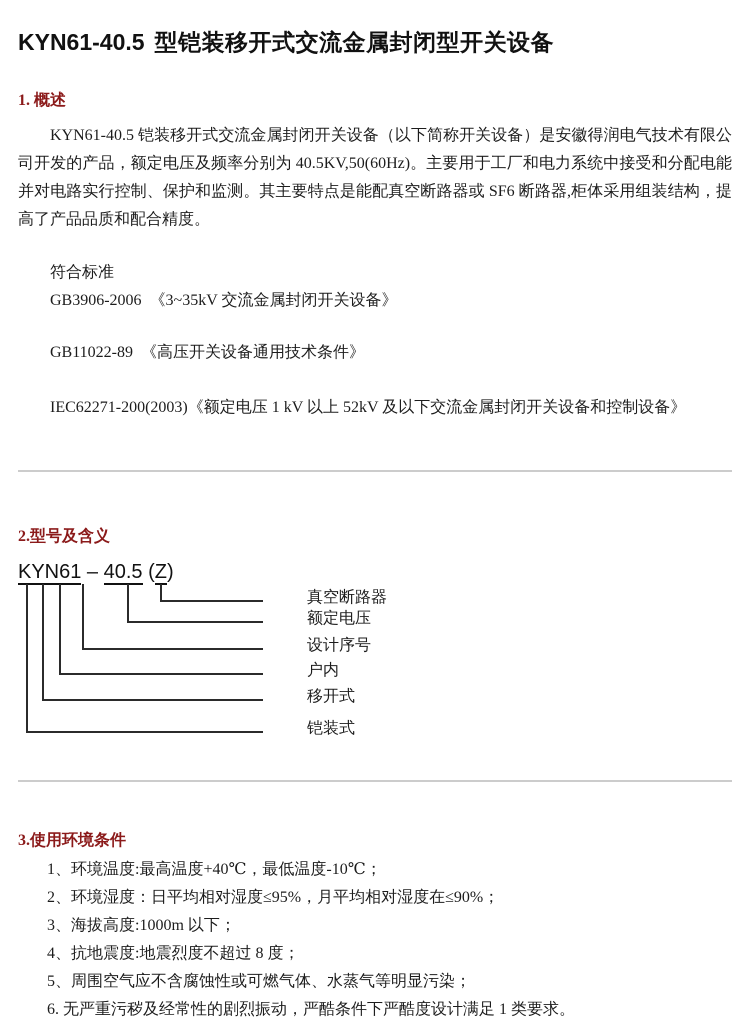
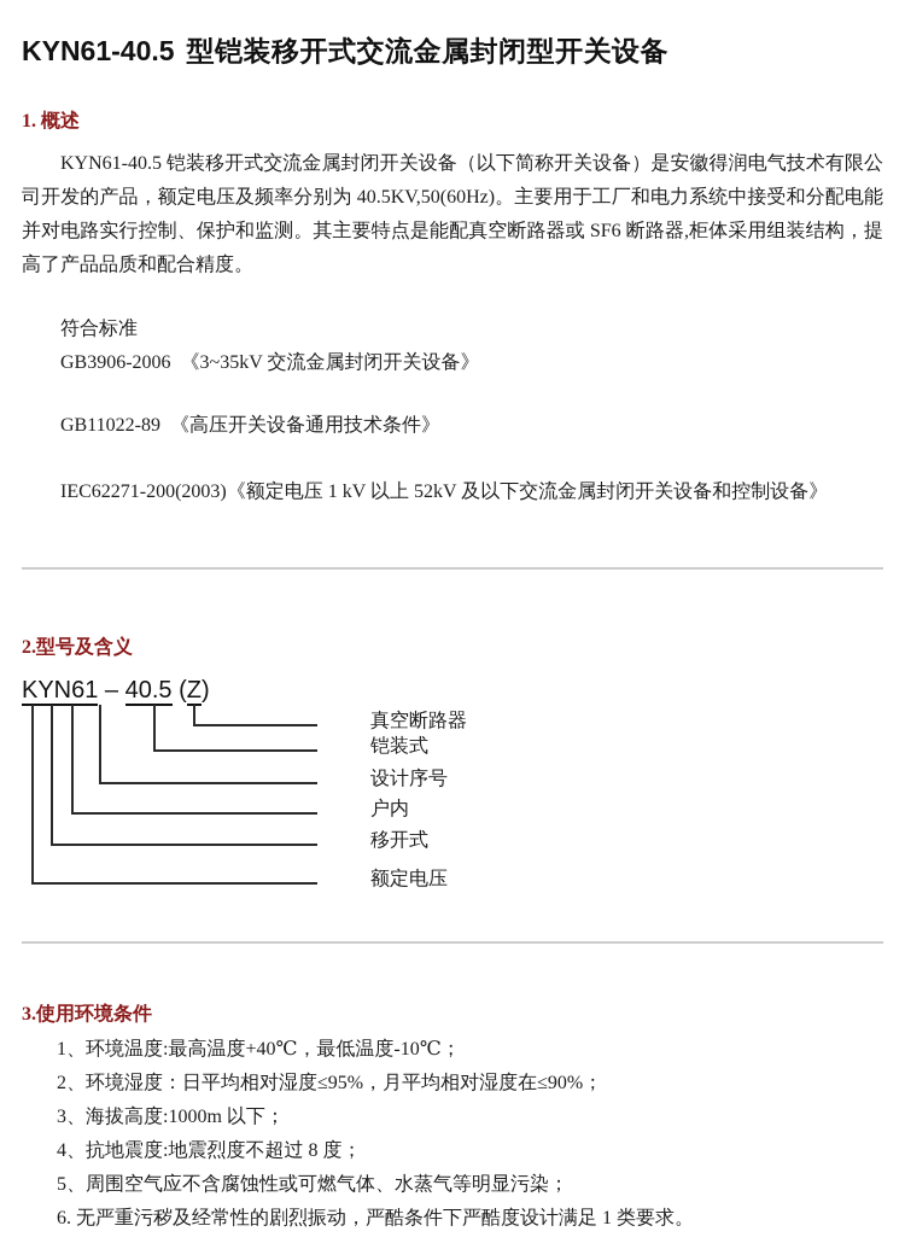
  KYN61-40.5 型铠装移开式交流金属封闭型开关设备
  1. 概述
  KYN61-40.5 铠装移开式交流金属封闭开关设备（以下简称开关设备）是安徽得润电气技术有限公司开发的产品，额定电压及频率分别为 40.5KV,50(60Hz)。主要用于工厂和电力系统中接受和分配电能并对电路实行控制、保护和监测。其主要特点是能配真空断路器或 SF6 断路器,柜体采用组装结构，提高了产品品质和配合精度。
  符合标准
  GB3906-2006 《3~35kV 交流金属封闭开关设备》
  GB11022-89 《高压开关设备通用技术条件》
  IEC62271-200(2003)《额定电压 1 kV 以上 52kV 及以下交流金属封闭开关设备和控制设备》
  2.型号及含义
  KYN61 – 40.5 (Z)
  真空断路器
- 额定电压
+ 铠装式
  设计序号
  户内
  移开式
- 铠装式
+ 额定电压
  3.使用环境条件
  1、环境温度:最高温度+40℃，最低温度-10℃；
  2、环境湿度：日平均相对湿度≤95%，月平均相对湿度在≤90%；
  3、海拔高度:1000m 以下；
  4、抗地震度:地震烈度不超过 8 度；
  5、周围空气应不含腐蚀性或可燃气体、水蒸气等明显污染；
  6. 无严重污秽及经常性的剧烈振动，严酷条件下严酷度设计满足 1 类要求。
